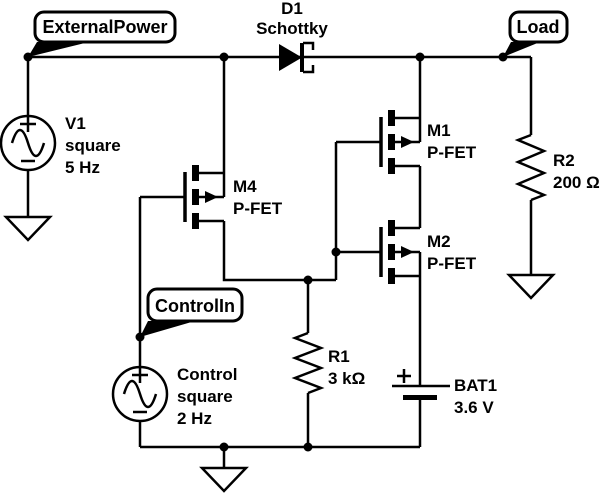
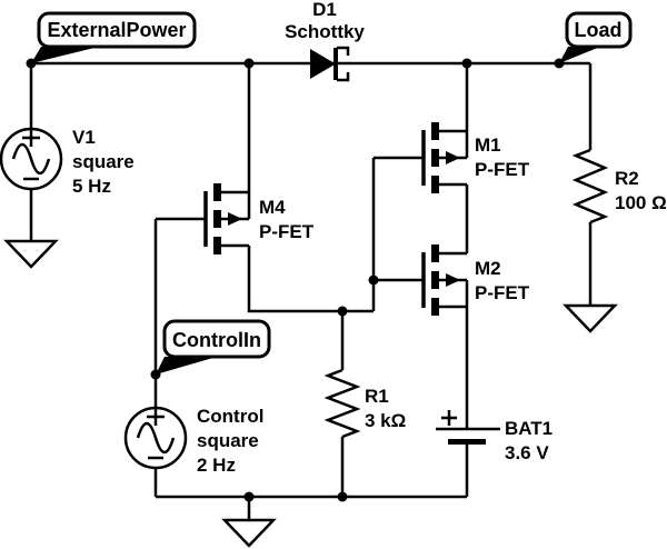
  V1
  square
  5 Hz
  Control
  square
  2 Hz
  D1
  Schottky
  M4
  P-FET
  M1
  P-FET
  M2
  P-FET
  R1
  3 kΩ
  R2
- 200 Ω
+ 100 Ω
  BAT1
  3.6 V
  ExternalPower
  Load
  ControlIn
